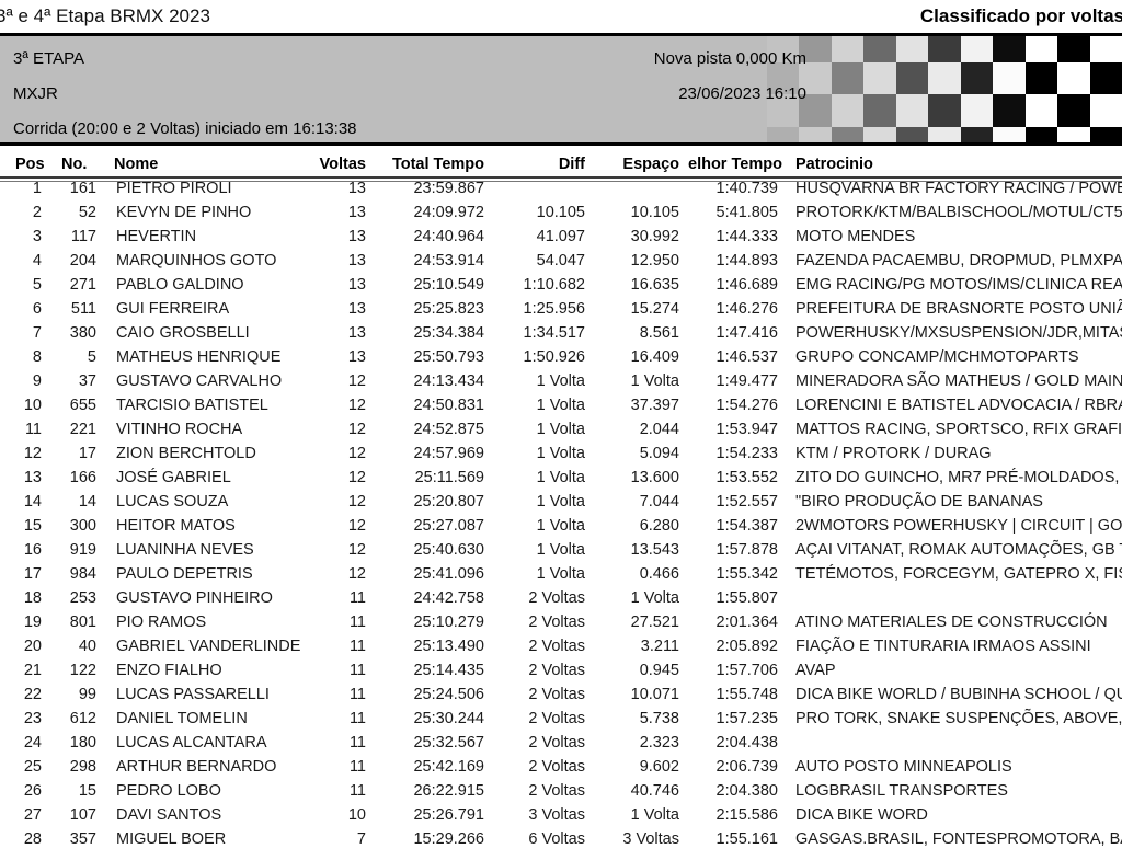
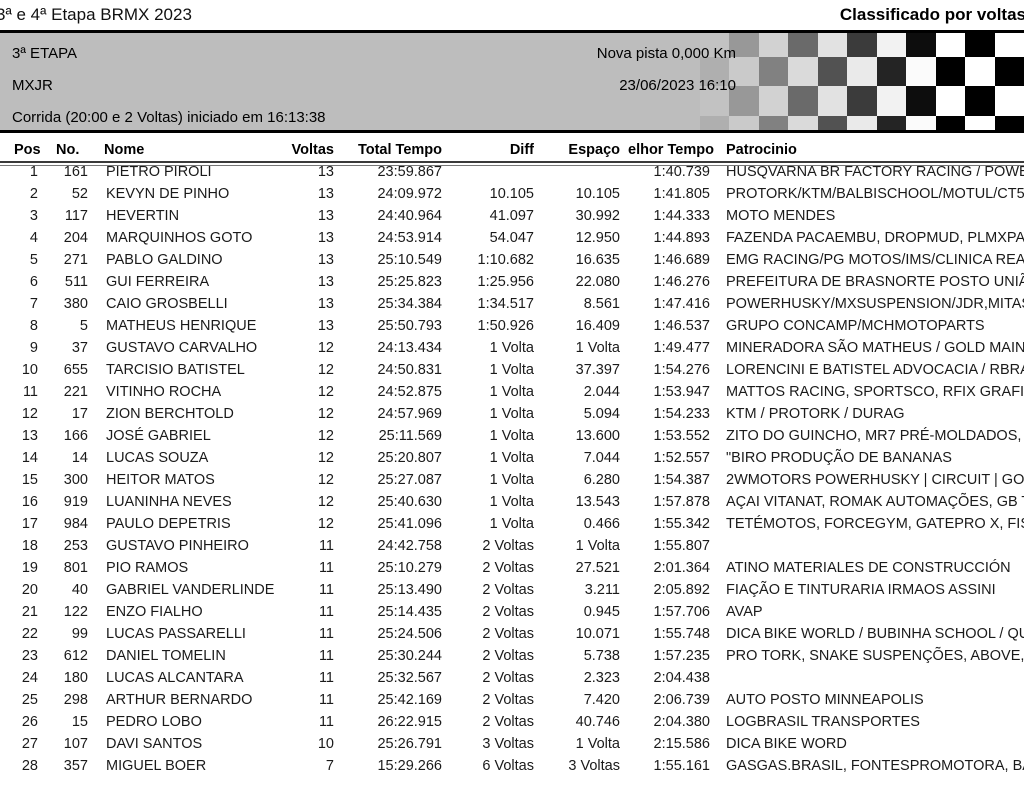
  3ª e 4ª Etapa BRMX 2023
  Classificado por voltas
  3ª ETAPA
  Nova pista 0,000 Km
  MXJR
  23/06/2023 16:10
  Corrida (20:00 e 2 Voltas) iniciado em 16:13:38
  Pos	No.	Nome	Voltas	Total Tempo	Diff	Espaço	elhor Tempo	Patrocinio
  1	161	PIETRO PIROLI	13	23:59.867			1:40.739	HUSQVARNA BR FACTORY RACING / POW
- 2	52	KEVYN DE PINHO	13	24:09.972	10.105	10.105	5:41.805	PROTORK/KTM/BALBISCHOOL/MOTUL/CT5
+ 2	52	KEVYN DE PINHO	13	24:09.972	10.105	10.105	1:41.805	PROTORK/KTM/BALBISCHOOL/MOTUL/CT5
  3	117	HEVERTIN	13	24:40.964	41.097	30.992	1:44.333	MOTO MENDES
  4	204	MARQUINHOS GOTO	13	24:53.914	54.047	12.950	1:44.893	FAZENDA PACAEMBU, DROPMUD, PLMXPA
  5	271	PABLO GALDINO	13	25:10.549	1:10.682	16.635	1:46.689	EMG RACING/PG MOTOS/IMS/CLINICA REA
- 6	511	GUI FERREIRA	13	25:25.823	1:25.956	15.274	1:46.276	PREFEITURA DE BRASNORTE POSTO UNI
+ 6	511	GUI FERREIRA	13	25:25.823	1:25.956	22.080	1:46.276	PREFEITURA DE BRASNORTE POSTO UNI
  7	380	CAIO GROSBELLI	13	25:34.384	1:34.517	8.561	1:47.416	POWERHUSKY/MXSUSPENSION/JDR,MITA
  8	5	MATHEUS HENRIQUE	13	25:50.793	1:50.926	16.409	1:46.537	GRUPO CONCAMP/MCHMOTOPARTS
  9	37	GUSTAVO CARVALHO	12	24:13.434	1 Volta	1 Volta	1:49.477	MINERADORA SÃO MATHEUS / GOLD MAIN
  10	655	TARCISIO BATISTEL	12	24:50.831	1 Volta	37.397	1:54.276	LORENCINI E BATISTEL ADVOCACIA / RBR
  11	221	VITINHO ROCHA	12	24:52.875	1 Volta	2.044	1:53.947	MATTOS RACING, SPORTSCO, RFIX GRAFI
  12	17	ZION BERCHTOLD	12	24:57.969	1 Volta	5.094	1:54.233	KTM / PROTORK / DURAG
  13	166	JOSÉ GABRIEL	12	25:11.569	1 Volta	13.600	1:53.552	ZITO DO GUINCHO, MR7 PRÉ-MOLDADOS,
  14	14	LUCAS SOUZA	12	25:20.807	1 Volta	7.044	1:52.557	"BIRO PRODUÇÃO DE BANANAS
  15	300	HEITOR MATOS	12	25:27.087	1 Volta	6.280	1:54.387	2WMOTORS POWERHUSKY | CIRCUIT | GO
  16	919	LUANINHA NEVES	12	25:40.630	1 Volta	13.543	1:57.878	AÇAI VITANAT, ROMAK AUTOMAÇÕES, GB
  17	984	PAULO DEPETRIS	12	25:41.096	1 Volta	0.466	1:55.342	TETÉMOTOS, FORCEGYM, GATEPRO X, FI
  18	253	GUSTAVO PINHEIRO	11	24:42.758	2 Voltas	1 Volta	1:55.807
  19	801	PIO RAMOS	11	25:10.279	2 Voltas	27.521	2:01.364	ATINO MATERIALES DE CONSTRUCCIÓN
  20	40	GABRIEL VANDERLINDE	11	25:13.490	2 Voltas	3.211	2:05.892	FIAÇÃO E TINTURARIA IRMAOS ASSINI
  21	122	ENZO FIALHO	11	25:14.435	2 Voltas	0.945	1:57.706	AVAP
  22	99	LUCAS PASSARELLI	11	25:24.506	2 Voltas	10.071	1:55.748	DICA BIKE WORLD / BUBINHA SCHOOL / Q
  23	612	DANIEL TOMELIN	11	25:30.244	2 Voltas	5.738	1:57.235	PRO TORK, SNAKE SUSPENÇÕES, ABOVE,
  24	180	LUCAS ALCANTARA	11	25:32.567	2 Voltas	2.323	2:04.438
- 25	298	ARTHUR BERNARDO	11	25:42.169	2 Voltas	9.602	2:06.739	AUTO POSTO MINNEAPOLIS
+ 25	298	ARTHUR BERNARDO	11	25:42.169	2 Voltas	7.420	2:06.739	AUTO POSTO MINNEAPOLIS
  26	15	PEDRO LOBO	11	26:22.915	2 Voltas	40.746	2:04.380	LOGBRASIL TRANSPORTES
  27	107	DAVI SANTOS	10	25:26.791	3 Voltas	1 Volta	2:15.586	DICA BIKE WORD
  28	357	MIGUEL BOER	7	15:29.266	6 Voltas	3 Voltas	1:55.161	GASGAS.BRASIL, FONTESPROMOTORA, B
